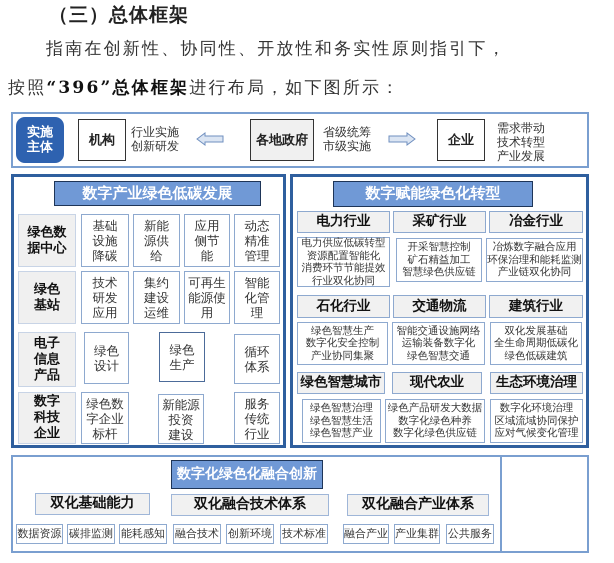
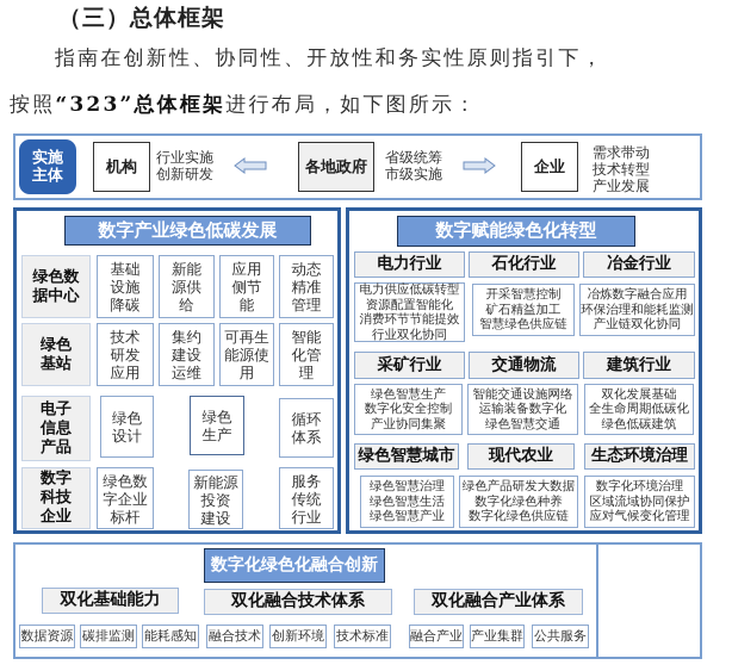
  （三）总体框架
  指南在创新性、协同性、开放性和务实性原则指引下，
- 按照“396”总体框架进行布局，如下图所示：
+ 按照“323”总体框架进行布局，如下图所示：
  实施
  主体
  机构
  行业实施
  创新研发
  各地政府
  省级统筹
  市级实施
  企业
  需求带动
  技术转型
  产业发展
  数字产业绿色低碳发展
  绿色数
  据中心
  基础
  设施
  降碳
  新能
  源供
  给
  应用
  侧节
  能
  动态
  精准
  管理
  绿色
  基站
  技术
  研发
  应用
  集约
  建设
  运维
  可再生
  能源使
  用
  智能
  化管
  理
  电子
  信息
  产品
  绿色
  设计
  绿色
  生产
  循环
  体系
  数字
  科技
  企业
  绿色数
  字企业
  标杆
  新能源
  投资
  建设
  服务
  传统
  行业
  数字赋能绿色化转型
  电力行业
- 采矿行业
+ 石化行业
  冶金行业
  电力供应低碳转型
  资源配置智能化
  消费环节节能提效
  行业双化协同
  开采智慧控制
  矿石精益加工
  智慧绿色供应链
  冶炼数字融合应用
  环保治理和能耗监测
  产业链双化协同
- 石化行业
+ 采矿行业
  交通物流
  建筑行业
  绿色智慧生产
  数字化安全控制
  产业协同集聚
  智能交通设施网络
  运输装备数字化
  绿色智慧交通
  双化发展基础
  全生命周期低碳化
  绿色低碳建筑
  绿色智慧城市
  现代农业
  生态环境治理
  绿色智慧治理
  绿色智慧生活
  绿色智慧产业
  绿色产品研发大数据
  数字化绿色种养
  数字化绿色供应链
  数字化环境治理
  区域流域协同保护
  应对气候变化管理
  数字化绿色化融合创新
  双化基础能力
  双化融合技术体系
  双化融合产业体系
  数据资源
  碳排监测
  能耗感知
  融合技术
  创新环境
  技术标准
  融合产业
  产业集群
  公共服务
